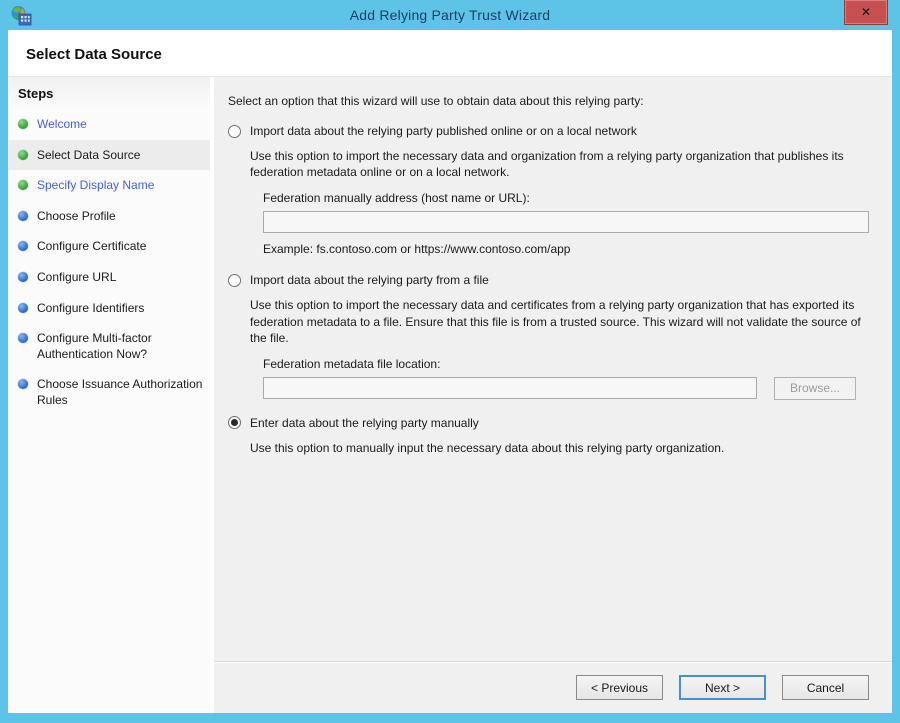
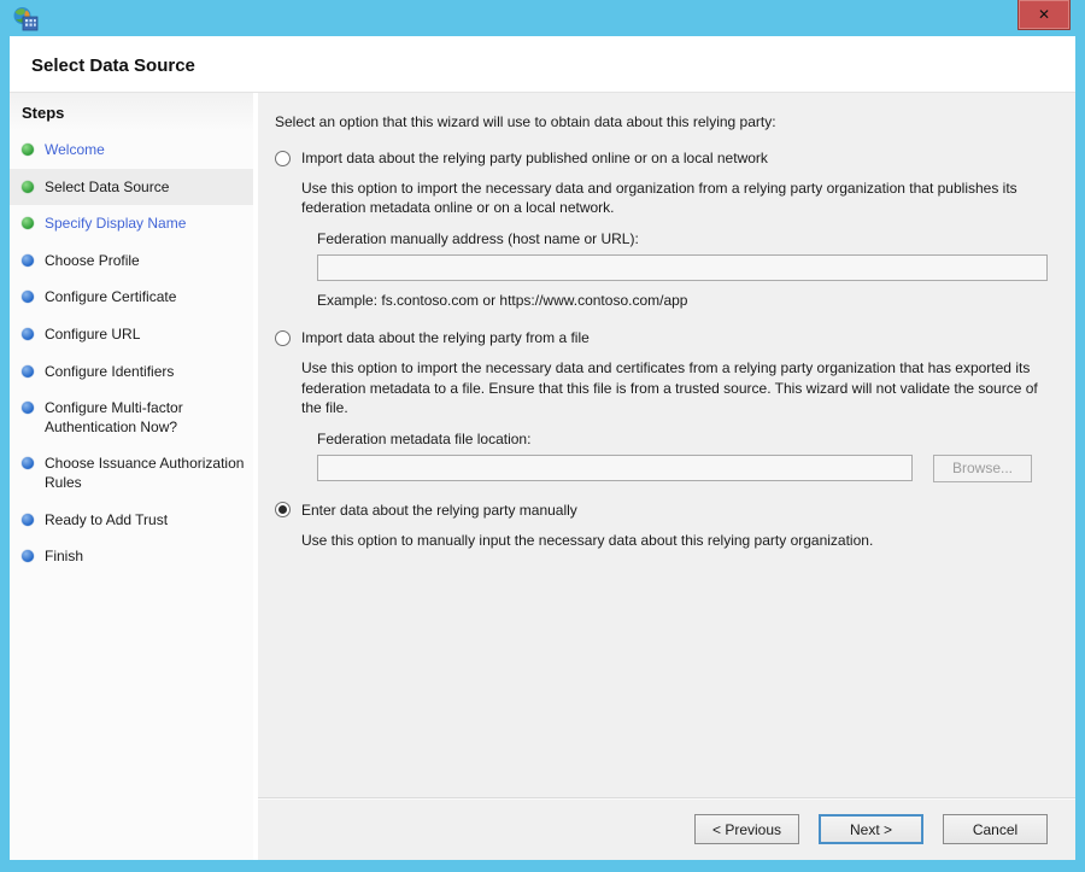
- Add Relying Party Trust Wizard
  ✕
  Select Data Source
  Steps
  Welcome
  Select Data Source
  Specify Display Name
  Choose Profile
  Configure Certificate
  Configure URL
  Configure Identifiers
  Configure Multi-factor Authentication Now?
  Choose Issuance Authorization Rules
+ Ready to Add Trust
+ Finish
  Select an option that this wizard will use to obtain data about this relying party:
  Import data about the relying party published online or on a local network
  Use this option to import the necessary data and organization from a relying party organization that publishes its federation metadata online or on a local network.
  Federation manually address (host name or URL):
  Example: fs.contoso.com or https://www.contoso.com/app
  Import data about the relying party from a file
  Use this option to import the necessary data and certificates from a relying party organization that has exported its federation metadata to a file. Ensure that this file is from a trusted source. This wizard will not validate the source of the file.
  Federation metadata file location:
  Browse...
  Enter data about the relying party manually
  Use this option to manually input the necessary data about this relying party organization.
  < Previous
  Next >
  Cancel
